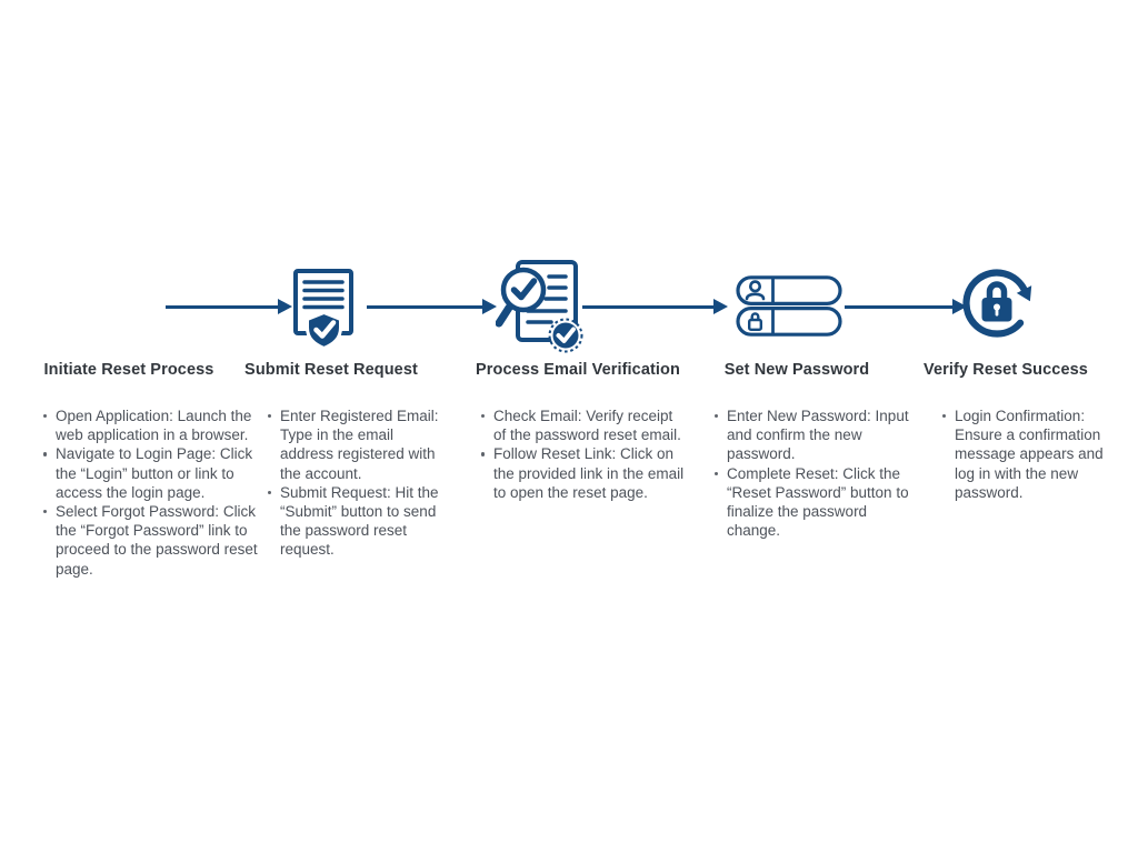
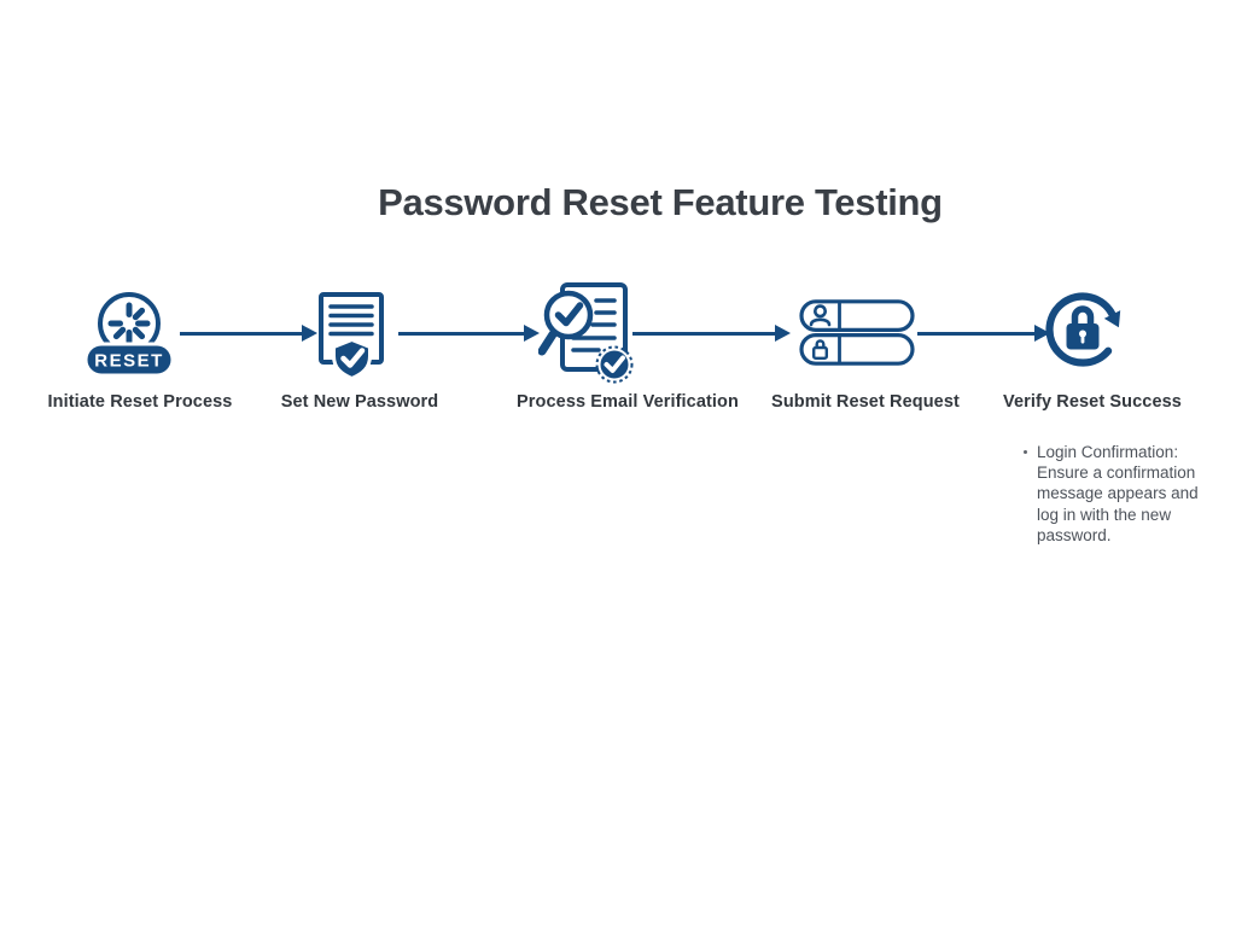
+ Password Reset Feature Testing
+ RESET
  Initiate Reset Process
- Submit Reset Request
+ Set New Password
  Process Email Verification
- Set New Password
+ Submit Reset Request
  Verify Reset Success
- Open Application: Launch the web application in a browser.
- Navigate to Login Page: Click the “Login” button or link to access the login page.
- Select Forgot Password: Click the “Forgot Password” link to proceed to the password reset page.
- Enter Registered Email: Type in the email address registered with the account.
- Submit Request: Hit the “Submit” button to send the password reset request.
- Check Email: Verify receipt of the password reset email.
- Follow Reset Link: Click on the provided link in the email to open the reset page.
- Enter New Password: Input and confirm the new password.
- Complete Reset: Click the “Reset Password” button to finalize the password change.
  Login Confirmation: Ensure a confirmation message appears and log in with the new password.
